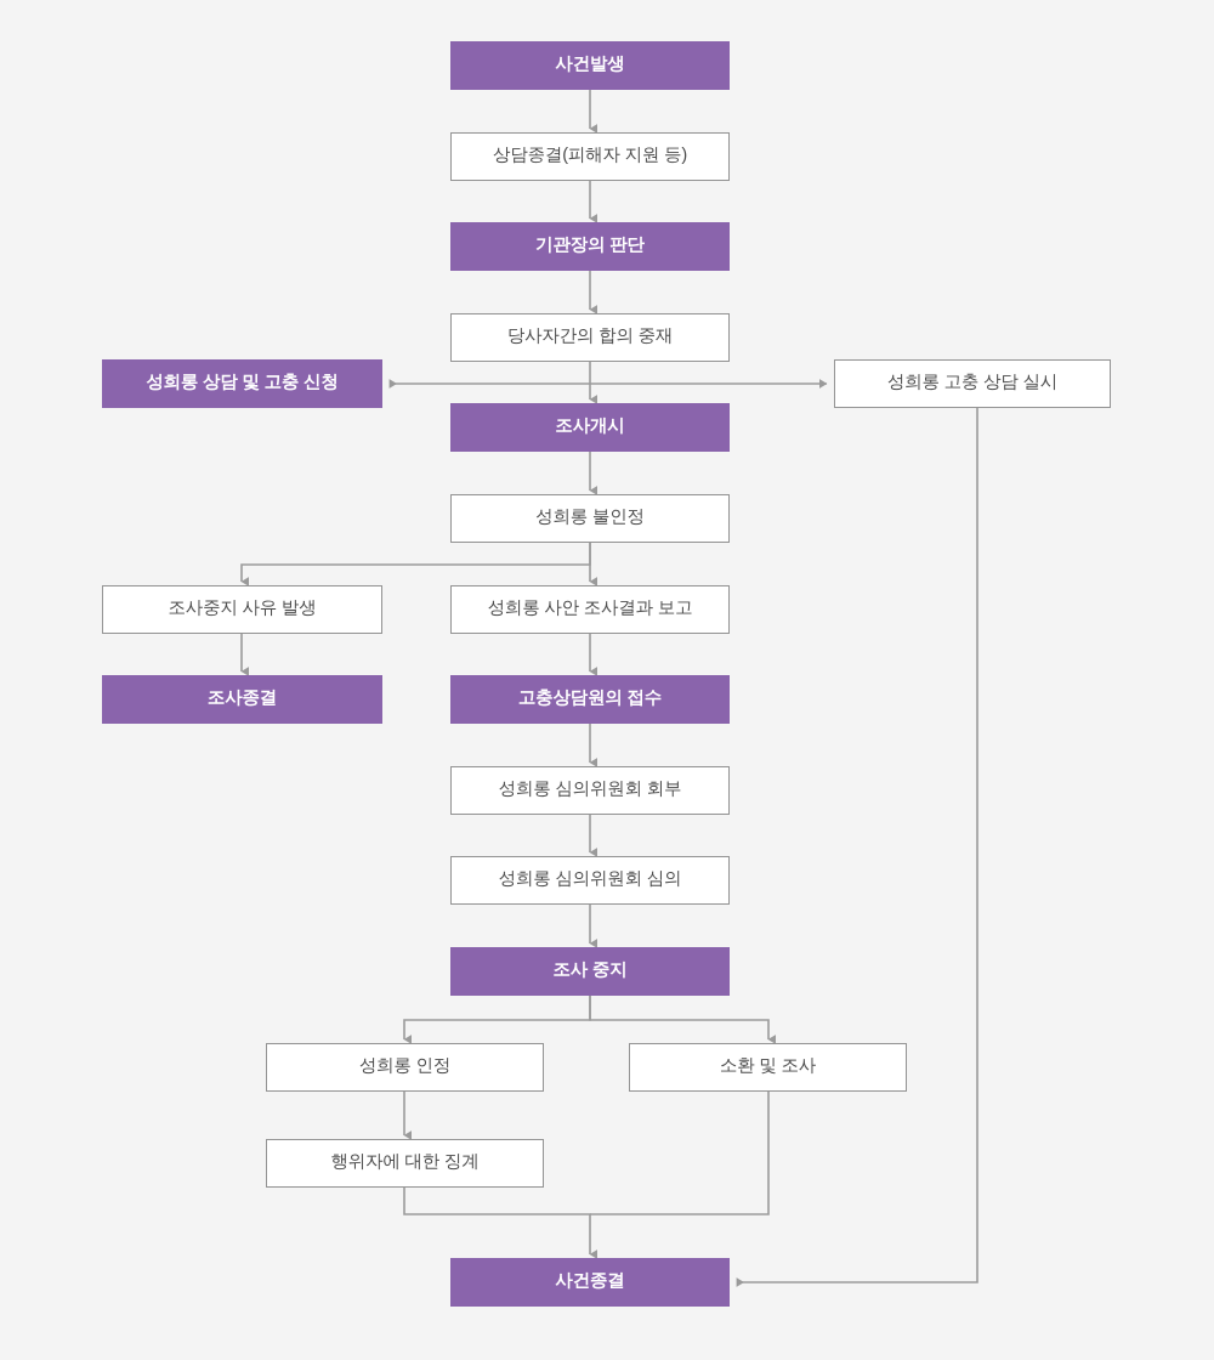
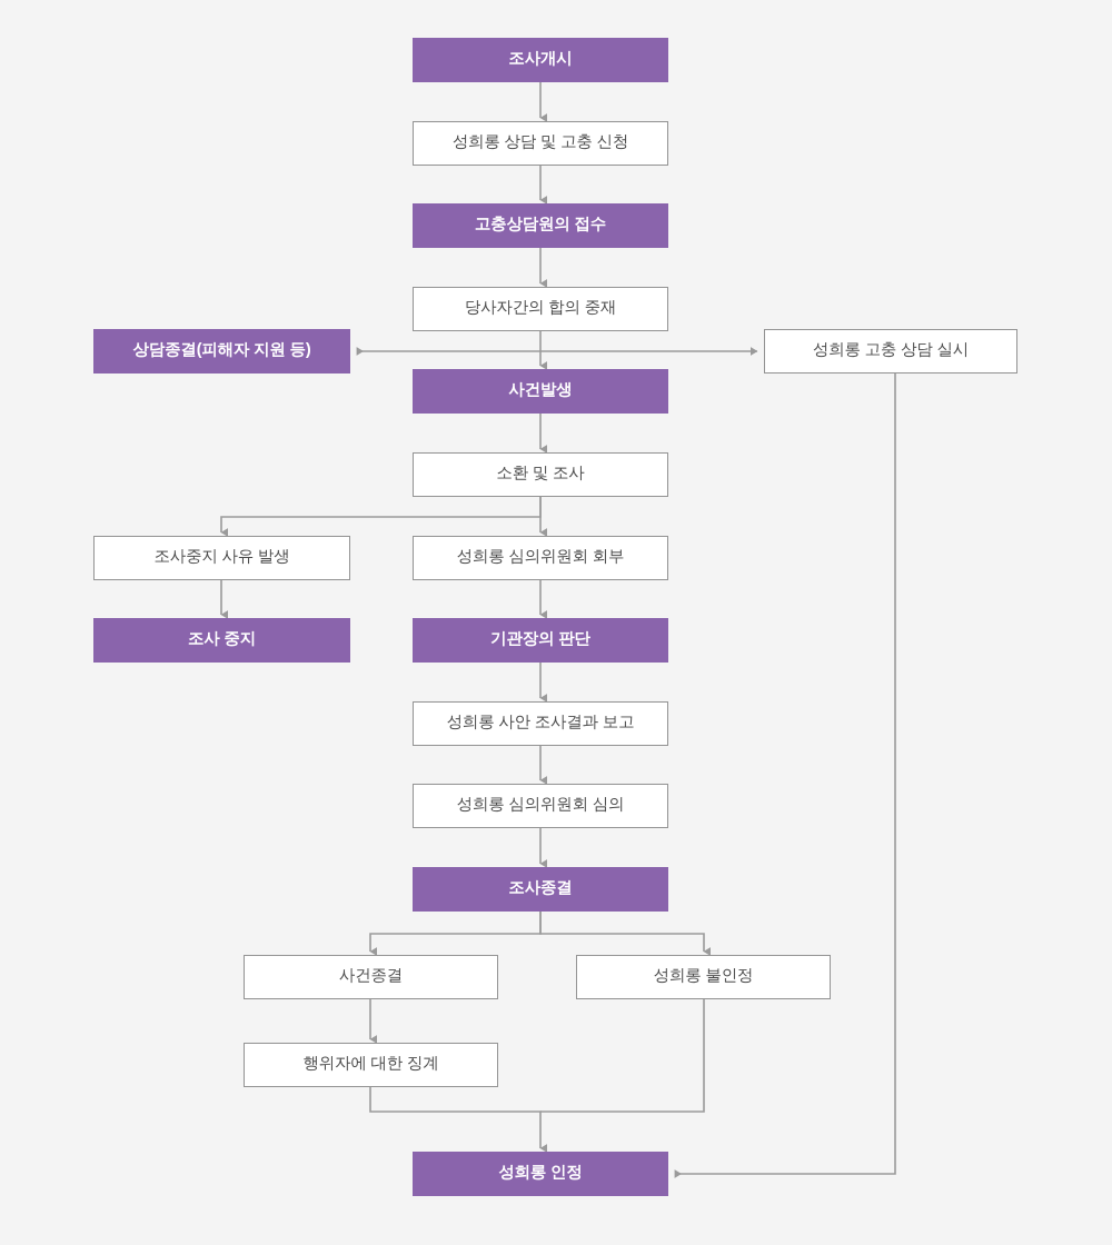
- 사건발생
+ 조사개시
- 상담종결(피해자 지원 등)
+ 성희롱 상담 및 고충 신청
- 기관장의 판단
+ 고충상담원의 접수
  당사자간의 합의 중재
- 성희롱 상담 및 고충 신청
+ 상담종결(피해자 지원 등)
  성희롱 고충 상담 실시
- 조사개시
+ 사건발생
- 성희롱 불인정
+ 소환 및 조사
  조사중지 사유 발생
- 성희롱 사안 조사결과 보고
+ 성희롱 심의위원회 회부
- 조사종결
+ 조사 중지
- 고충상담원의 접수
+ 기관장의 판단
- 성희롱 심의위원회 회부
+ 성희롱 사안 조사결과 보고
  성희롱 심의위원회 심의
- 조사 중지
+ 조사종결
- 성희롱 인정
+ 사건종결
- 소환 및 조사
+ 성희롱 불인정
  행위자에 대한 징계
- 사건종결
+ 성희롱 인정
